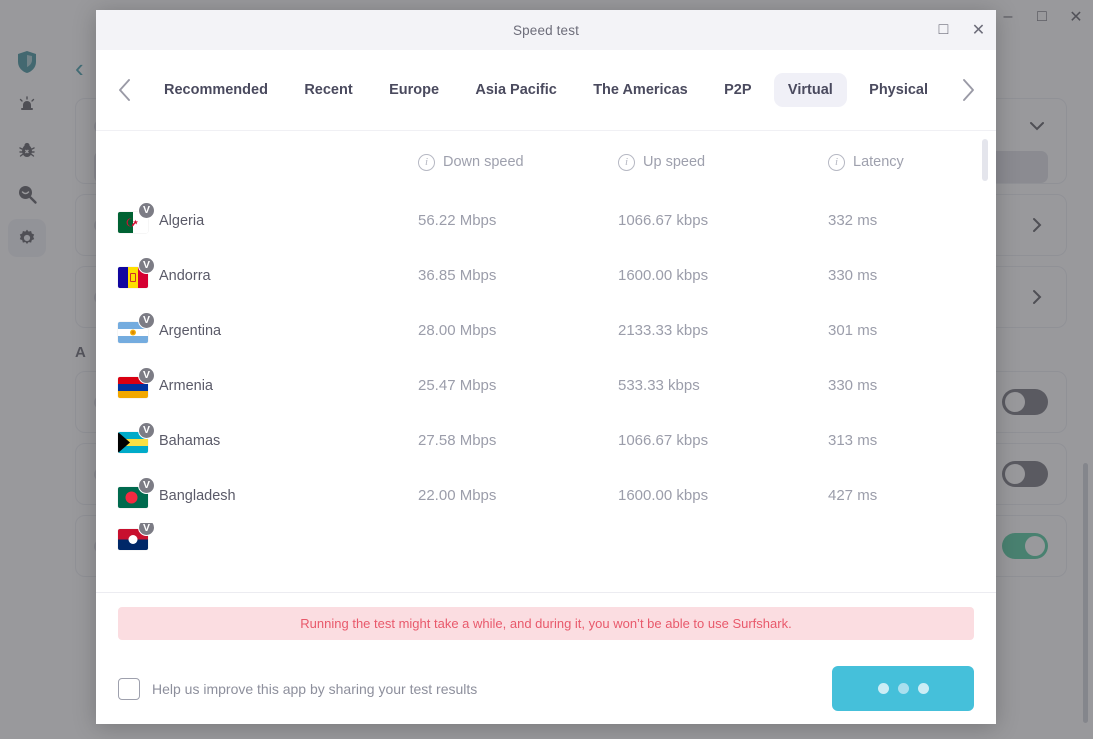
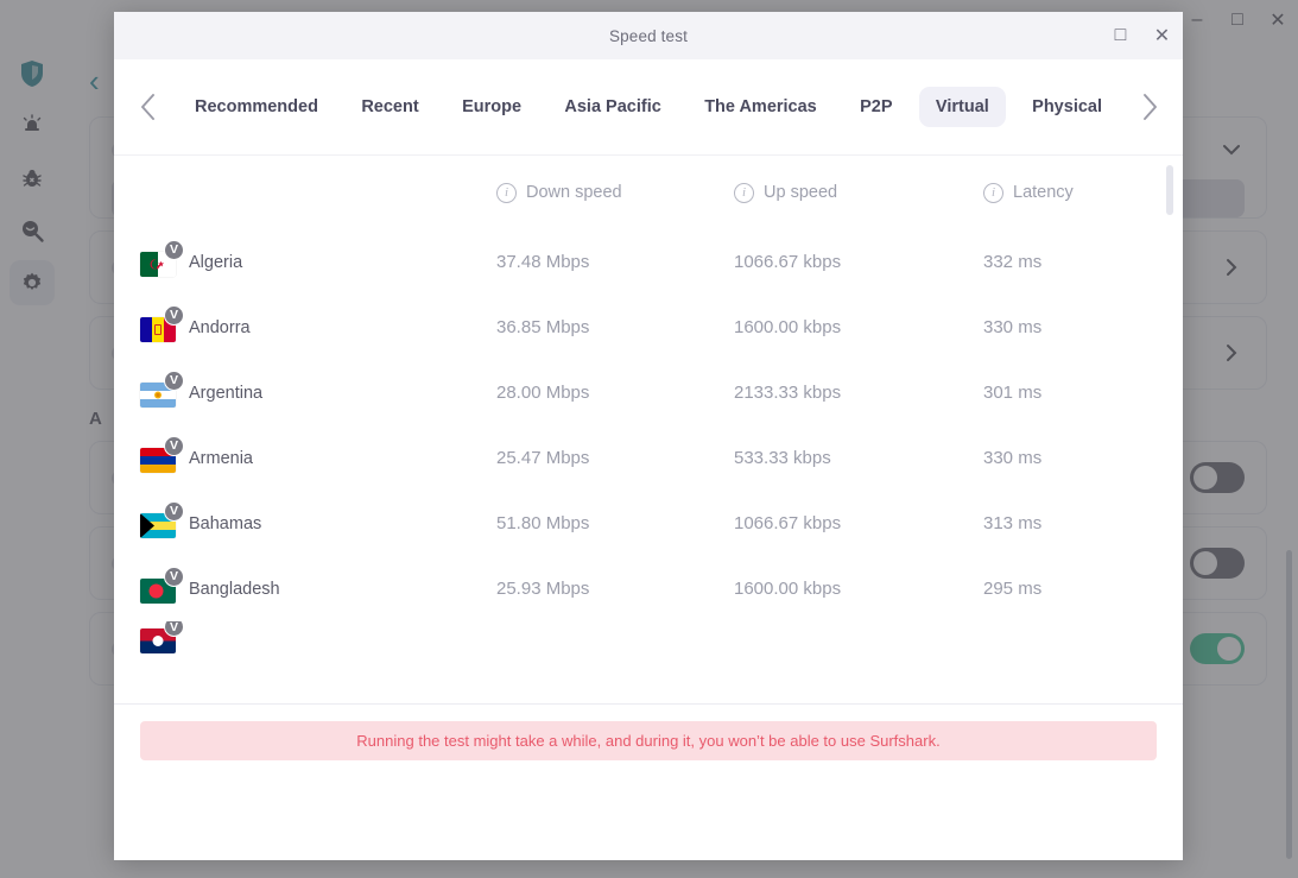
  –
  □
  ✕
  ‹
  A
  Speed test
  □
  ✕
  Recommended
  Recent
  Europe
  Asia Pacific
  The Americas
  P2P
  Virtual
  Physical
  i
  Down speed
  i
  Up speed
  i
  Latency
  V
  Algeria
- 56.22 Mbps
+ 37.48 Mbps
  1066.67 kbps
  332 ms
  V
  Andorra
  36.85 Mbps
  1600.00 kbps
  330 ms
  V
  Argentina
  28.00 Mbps
  2133.33 kbps
  301 ms
  V
  Armenia
  25.47 Mbps
  533.33 kbps
  330 ms
  V
  Bahamas
- 27.58 Mbps
+ 51.80 Mbps
  1066.67 kbps
  313 ms
  V
  Bangladesh
- 22.00 Mbps
+ 25.93 Mbps
  1600.00 kbps
- 427 ms
+ 295 ms
  V
  Running the test might take a while, and during it, you won’t be able to use Surfshark.
- Help us improve this app by sharing your test results
